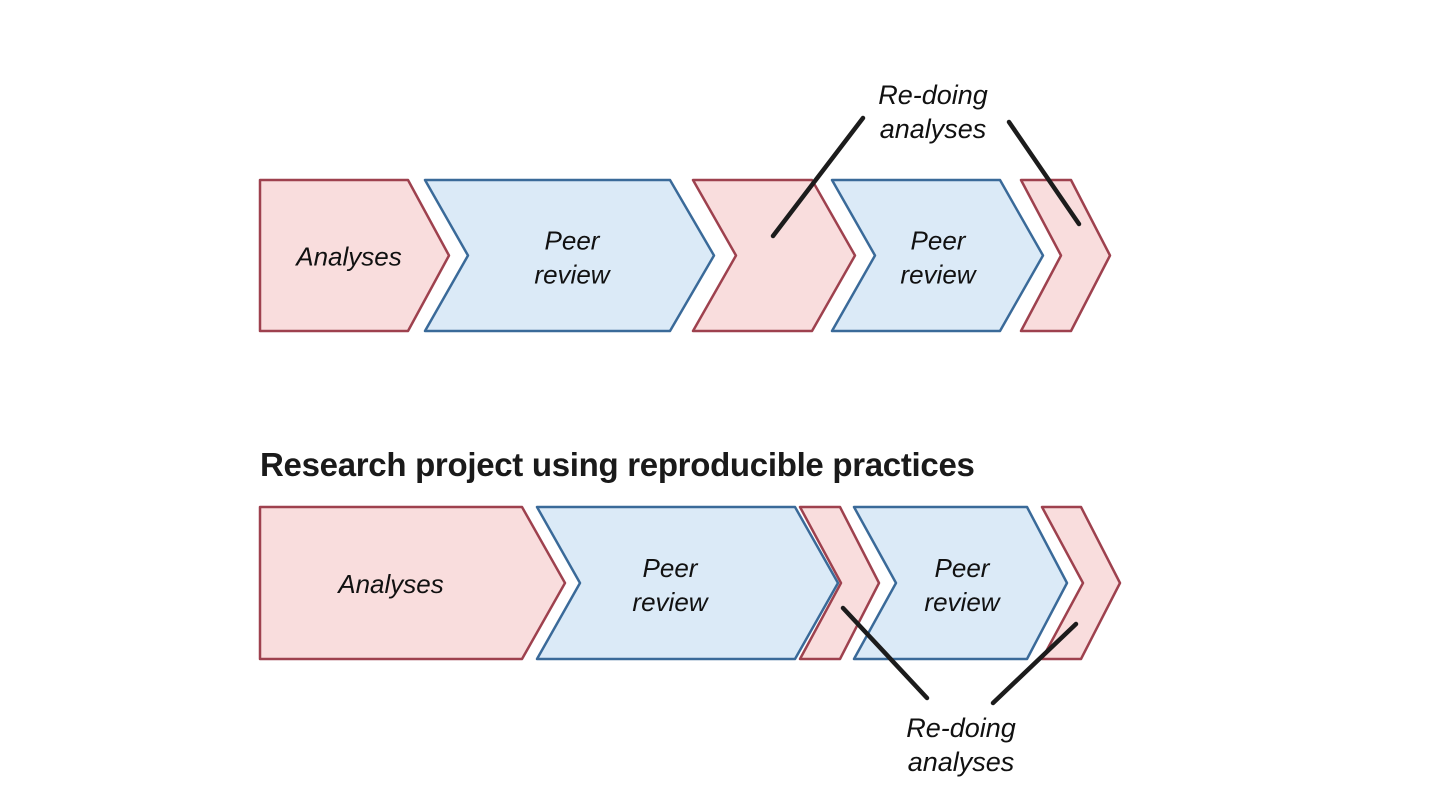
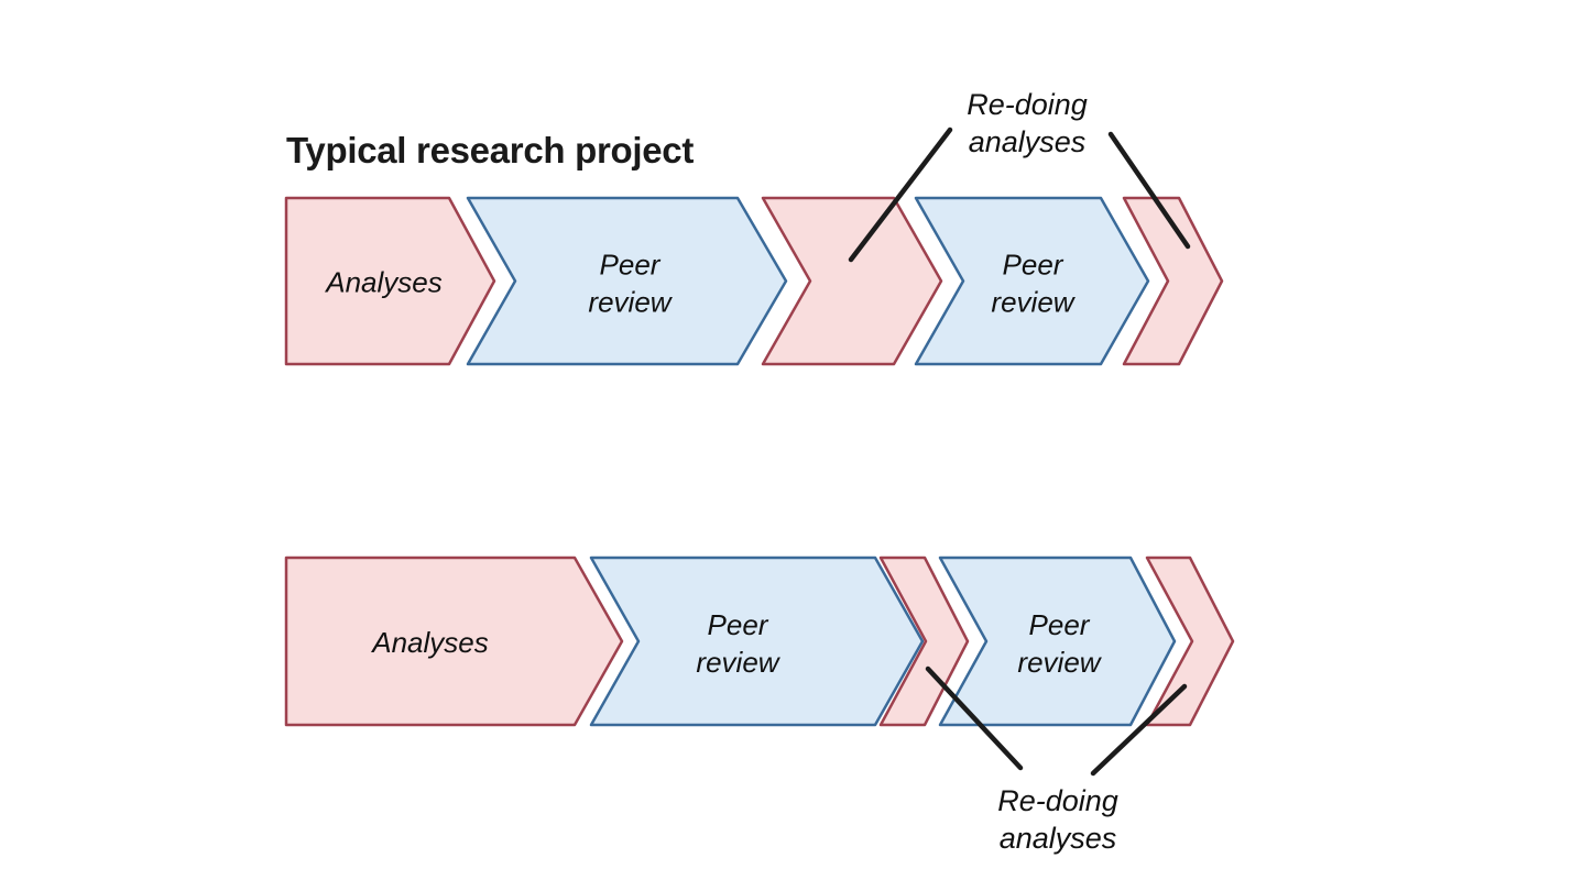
+ Typical research project
  Analyses
  Peer review
  Peer review
  Re-doing analyses
- Research project using reproducible practices
  Analyses
  Peer review
  Peer review
  Re-doing analyses
